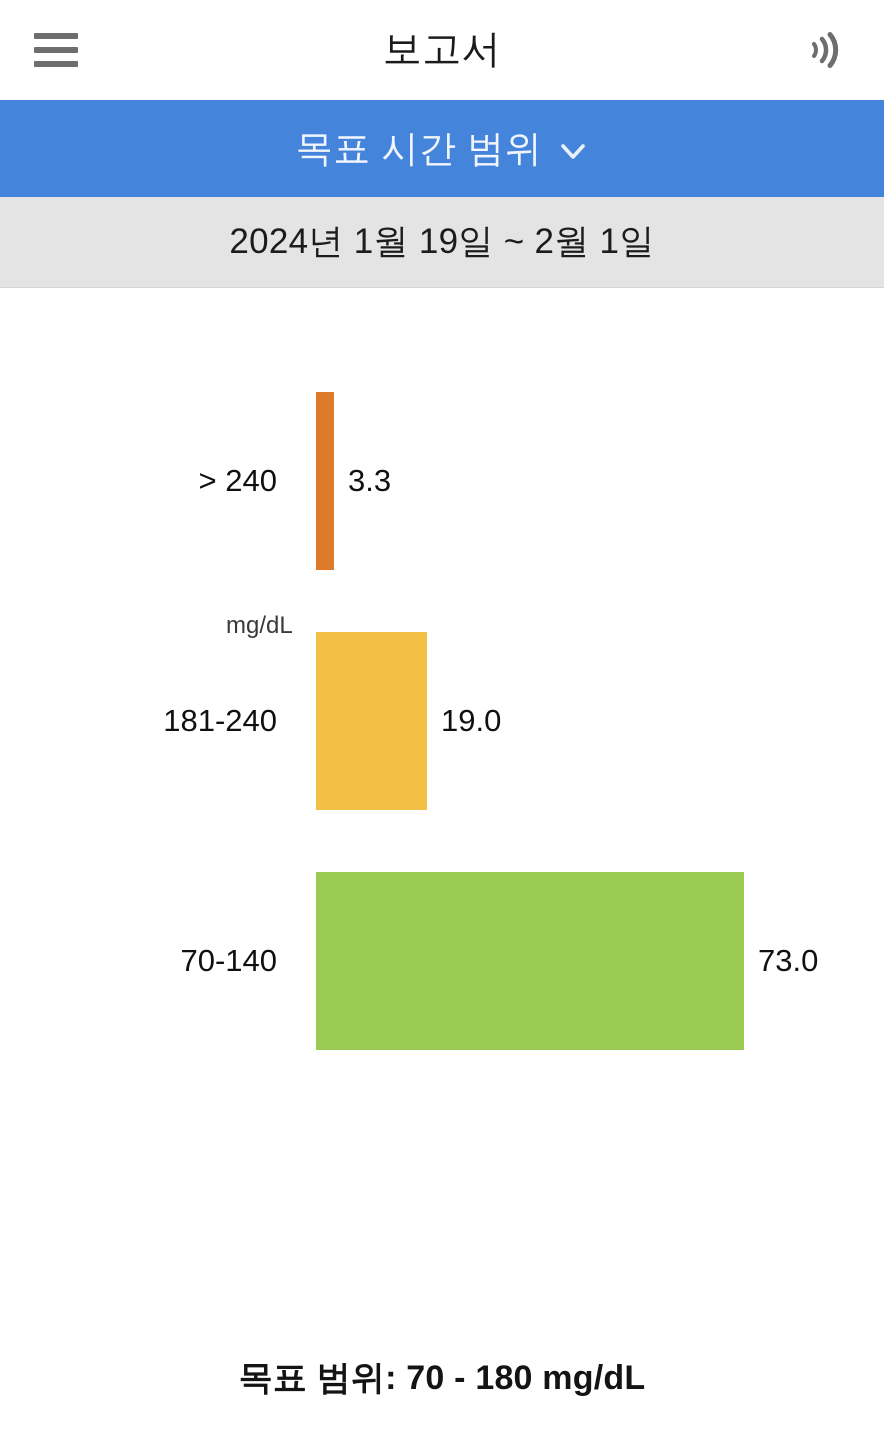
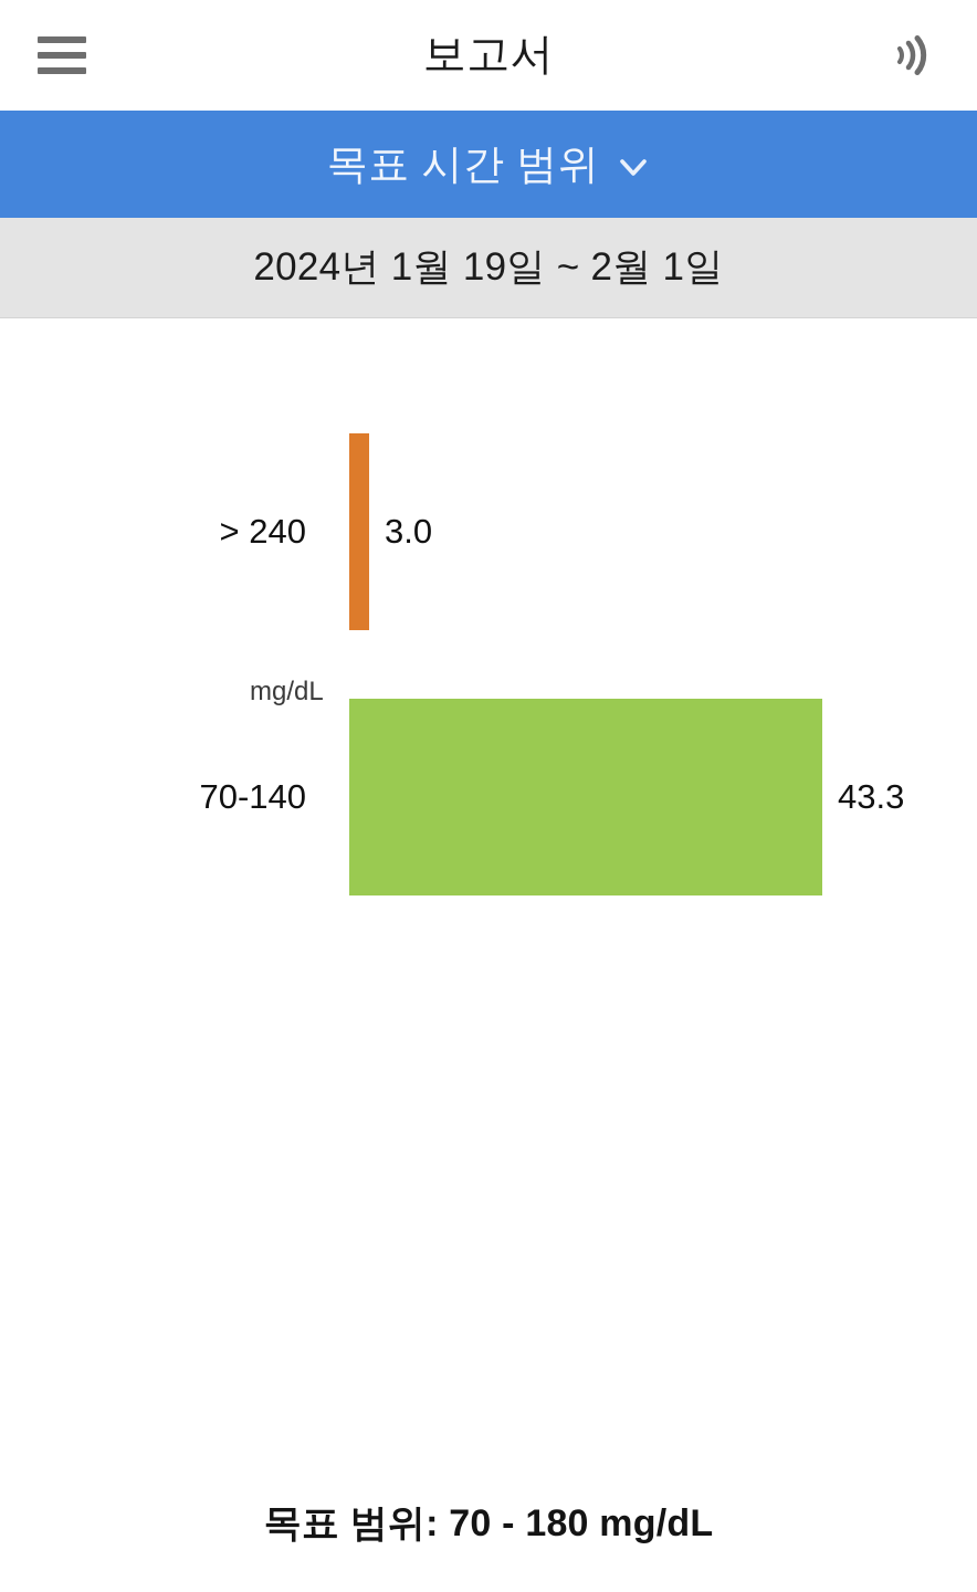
  보고서
  목표 시간 범위
  2024년 1월 19일 ~ 2월 1일
  mg/dL
  > 240
- 3.3
+ 3.0
- 181-240
- 19.0
  70-140
- 73.0
+ 43.3
  목표 범위: 70 - 180 mg/dL
